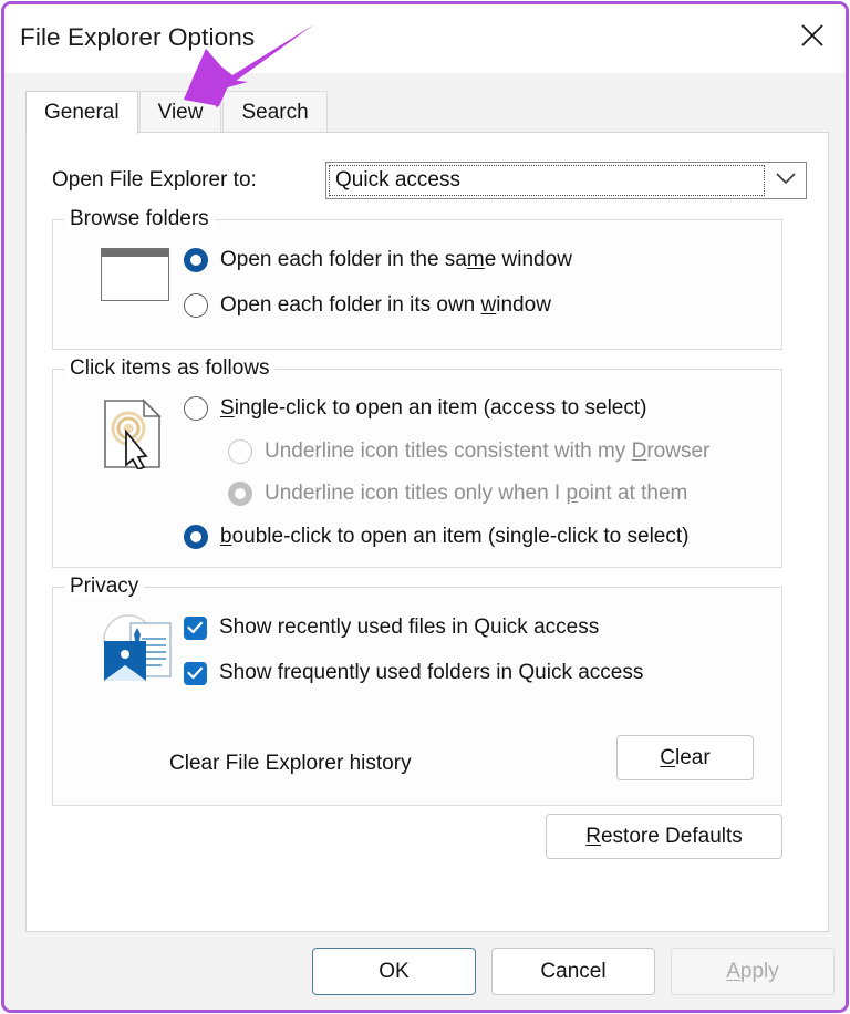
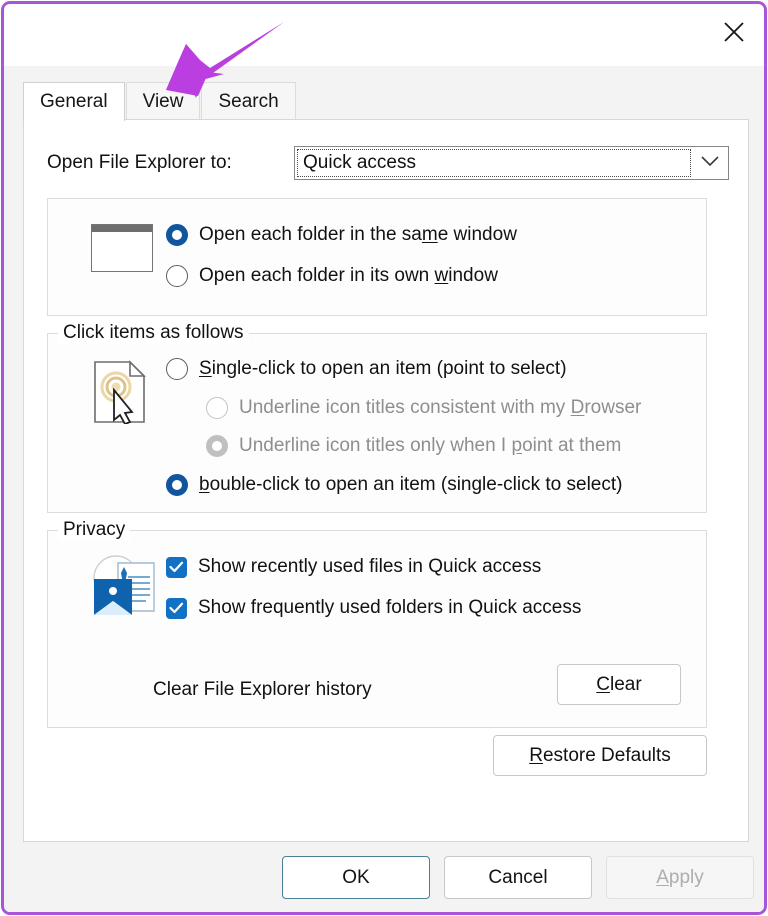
- File Explorer Options
  General
  View
  Search
  Open File Explorer to:
  Quick access
- Browse folders
  Open each folder in the same window
  Open each folder in its own window
  Click items as follows
- Single-click to open an item (access to select)
+ Single-click to open an item (point to select)
  Underline icon titles consistent with my Drowser
  Underline icon titles only when I point at them
  bouble-click to open an item (single-click to select)
  Privacy
  Show recently used files in Quick access
  Show frequently used folders in Quick access
  Clear File Explorer history
  Clear
  Restore Defaults
  OK
  Cancel
  Apply
